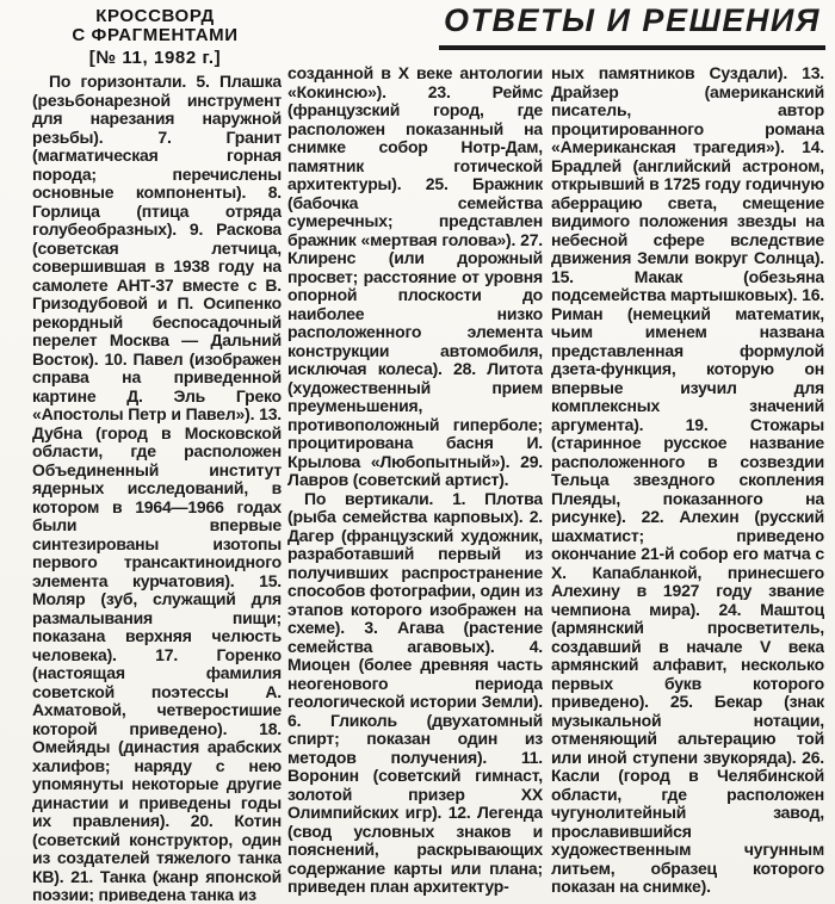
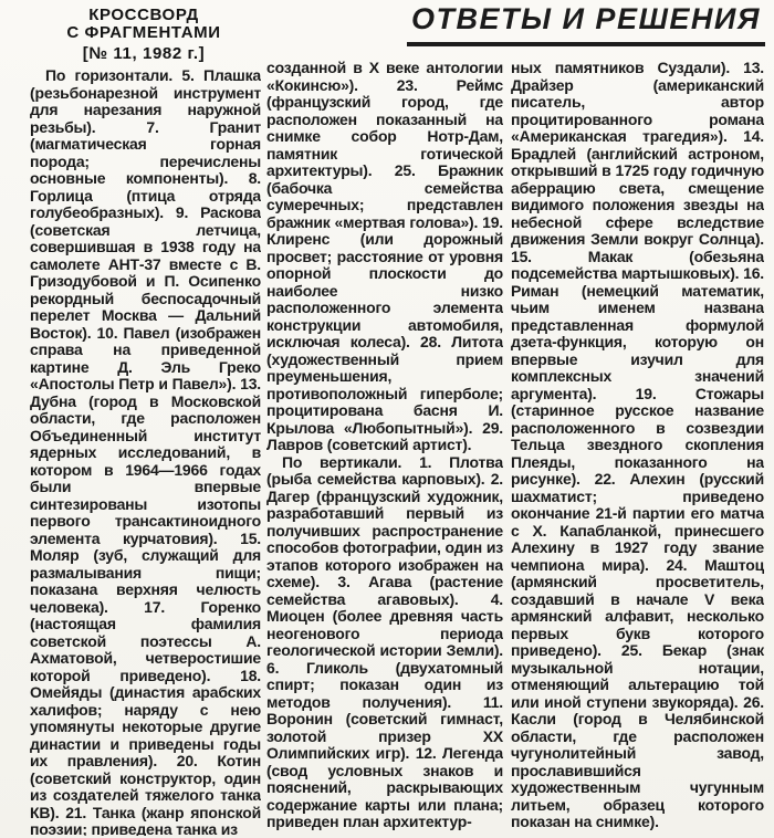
  КРОССВОРД
  С ФРАГМЕНТАМИ
  [№ 11, 1982 г.]
  ОТВЕТЫ И РЕШЕНИЯ
  По горизонтали. 5. Плашка (резьбонарезной инструмент для нарезания наружной резьбы). 7. Гранит (магматическая горная порода; перечислены основные компоненты). 8. Горлица (птица отряда голубеобразных). 9. Раскова (советская летчица, совершившая в 1938 году на самолете АНТ-37 вместе с В. Гризодубовой и П. Осипенко рекордный беспосадочный перелет Москва — Дальний Восток). 10. Павел (изображен справа на приведенной картине Д. Эль Греко «Апостолы Петр и Павел»). 13. Дубна (город в Московской области, где расположен Объединенный институт ядерных исследований, в котором в 1964—1966 годах были впервые синтезированы изотопы первого трансактиноидного элемента курчатовия). 15. Моляр (зуб, служащий для размалывания пищи; показана верхняя челюсть человека). 17. Горенко (настоящая фамилия советской поэтессы А. Ахматовой, четверостишие которой приведено). 18. Омейяды (династия арабских халифов; наряду с нею упомянуты некоторые другие династии и приведены годы их правления). 20. Котин (советский конструктор, один из создателей тяжелого танка КВ). 21. Танка (жанр японской поэзии; приведена танка из
- созданной в X веке антологии «Кокинсю»). 23. Реймс (французский город, где расположен показанный на снимке собор Нотр-Дам, памятник готической архитектуры). 25. Бражник (бабочка семейства сумеречных; представлен бражник «мертвая голова»). 27. Клиренс (или дорожный просвет; расстояние от уровня опорной плоскости до наиболее низко расположенного элемента конструкции автомобиля, исключая колеса). 28. Литота (художественный прием преуменьшения, противоположный гиперболе; процитирована басня И. Крылова «Любопытный»). 29. Лавров (советский артист).
+ созданной в X веке антологии «Кокинсю»). 23. Реймс (французский город, где расположен показанный на снимке собор Нотр-Дам, памятник готической архитектуры). 25. Бражник (бабочка семейства сумеречных; представлен бражник «мертвая голова»). 19. Клиренс (или дорожный просвет; расстояние от уровня опорной плоскости до наиболее низко расположенного элемента конструкции автомобиля, исключая колеса). 28. Литота (художественный прием преуменьшения, противоположный гиперболе; процитирована басня И. Крылова «Любопытный»). 29. Лавров (советский артист).
  По вертикали. 1. Плотва (рыба семейства карповых). 2. Дагер (французский художник, разработавший первый из получивших распространение способов фотографии, один из этапов которого изображен на схеме). 3. Агава (растение семейства агавовых). 4. Миоцен (более древняя часть неогенового периода геологической истории Земли). 6. Гликоль (двухатомный спирт; показан один из методов получения). 11. Воронин (советский гимнаст, золотой призер XX Олимпийских игр). 12. Легенда (свод условных знаков и пояснений, раскрывающих содержание карты или плана; приведен план архитектур-
- ных памятников Суздали). 13. Драйзер (американский писатель, автор процитированного романа «Американская трагедия»). 14. Брадлей (английский астроном, открывший в 1725 году годичную аберрацию света, смещение видимого положения звезды на небесной сфере вследствие движения Земли вокруг Солнца). 15. Макак (обезьяна подсемейства мартышковых). 16. Риман (немецкий математик, чьим именем названа представленная формулой дзета-функция, которую он впервые изучил для комплексных значений аргумента). 19. Стожары (старинное русское название расположенного в созвездии Тельца звездного скопления Плеяды, показанного на рисунке). 22. Алехин (русский шахматист; приведено окончание 21-й собор его матча с Х. Капабланкой, принесшего Алехину в 1927 году звание чемпиона мира). 24. Маштоц (армянский просветитель, создавший в начале V века армянский алфавит, несколько первых букв которого приведено). 25. Бекар (знак музыкальной нотации, отменяющий альтерацию той или иной ступени звукоряда). 26. Касли (город в Челябинской области, где расположен чугунолитейный завод, прославившийся художественным чугунным литьем, образец которого показан на снимке).
+ ных памятников Суздали). 13. Драйзер (американский писатель, автор процитированного романа «Американская трагедия»). 14. Брадлей (английский астроном, открывший в 1725 году годичную аберрацию света, смещение видимого положения звезды на небесной сфере вследствие движения Земли вокруг Солнца). 15. Макак (обезьяна подсемейства мартышковых). 16. Риман (немецкий математик, чьим именем названа представленная формулой дзета-функция, которую он впервые изучил для комплексных значений аргумента). 19. Стожары (старинное русское название расположенного в созвездии Тельца звездного скопления Плеяды, показанного на рисунке). 22. Алехин (русский шахматист; приведено окончание 21-й партии его матча с Х. Капабланкой, принесшего Алехину в 1927 году звание чемпиона мира). 24. Маштоц (армянский просветитель, создавший в начале V века армянский алфавит, несколько первых букв которого приведено). 25. Бекар (знак музыкальной нотации, отменяющий альтерацию той или иной ступени звукоряда). 26. Касли (город в Челябинской области, где расположен чугунолитейный завод, прославившийся художественным чугунным литьем, образец которого показан на снимке).
